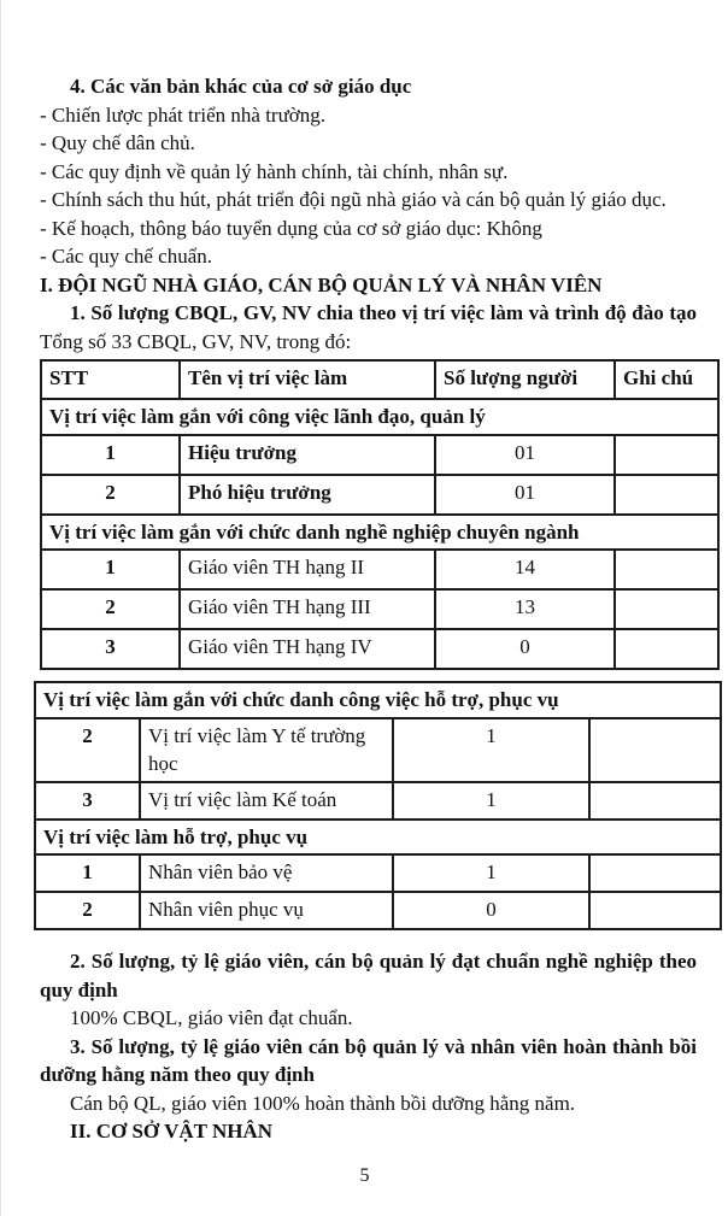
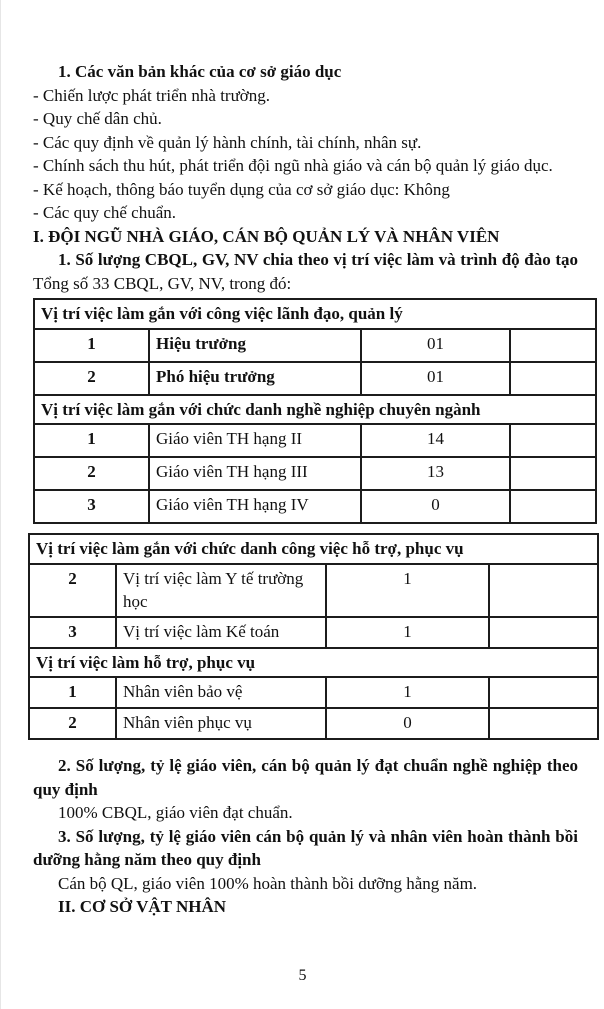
- 4. Các văn bản khác của cơ sở giáo dục
+ 1. Các văn bản khác của cơ sở giáo dục
  - Chiến lược phát triển nhà trường.
  - Quy chế dân chủ.
  - Các quy định về quản lý hành chính, tài chính, nhân sự.
  - Chính sách thu hút, phát triển đội ngũ nhà giáo và cán bộ quản lý giáo dục.
  - Kế hoạch, thông báo tuyển dụng của cơ sở giáo dục: Không
  - Các quy chế chuẩn.
  I. ĐỘI NGŨ NHÀ GIÁO, CÁN BỘ QUẢN LÝ VÀ NHÂN VIÊN
  1. Số lượng CBQL, GV, NV chia theo vị trí việc làm và trình độ đào tạo Tổng số 33 CBQL, GV, NV, trong đó:
- STT	Tên vị trí việc làm	Số lượng người	Ghi chú
  Vị trí việc làm gắn với công việc lãnh đạo, quản lý
  1	Hiệu trưởng	01
  2	Phó hiệu trưởng	01
  Vị trí việc làm gắn với chức danh nghề nghiệp chuyên ngành
  1	Giáo viên TH hạng II	14
  2	Giáo viên TH hạng III	13
  3	Giáo viên TH hạng IV	0
  Vị trí việc làm gắn với chức danh công việc hỗ trợ, phục vụ
  2	Vị trí việc làm Y tế trường học	1
  3	Vị trí việc làm Kế toán	1
  Vị trí việc làm hỗ trợ, phục vụ
  1	Nhân viên bảo vệ	1
  2	Nhân viên phục vụ	0
  2. Số lượng, tỷ lệ giáo viên, cán bộ quản lý đạt chuẩn nghề nghiệp theo quy định
  100% CBQL, giáo viên đạt chuẩn.
  3. Số lượng, tỷ lệ giáo viên cán bộ quản lý và nhân viên hoàn thành bồi dưỡng hằng năm theo quy định
  Cán bộ QL, giáo viên 100% hoàn thành bồi dưỡng hằng năm.
  II. CƠ SỞ VẬT NHÂN
  5
